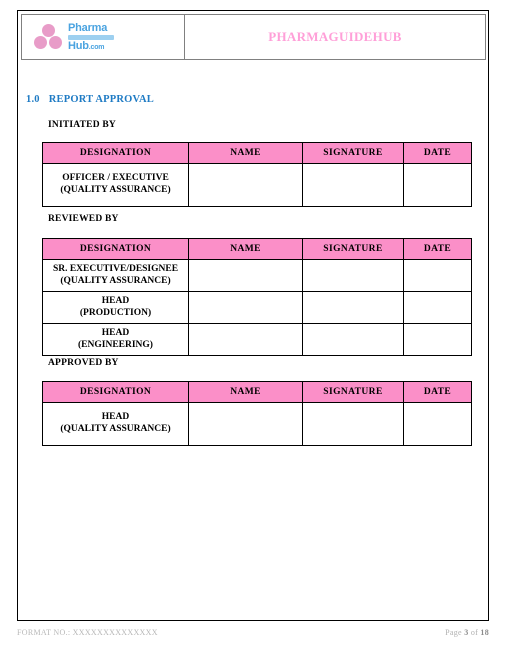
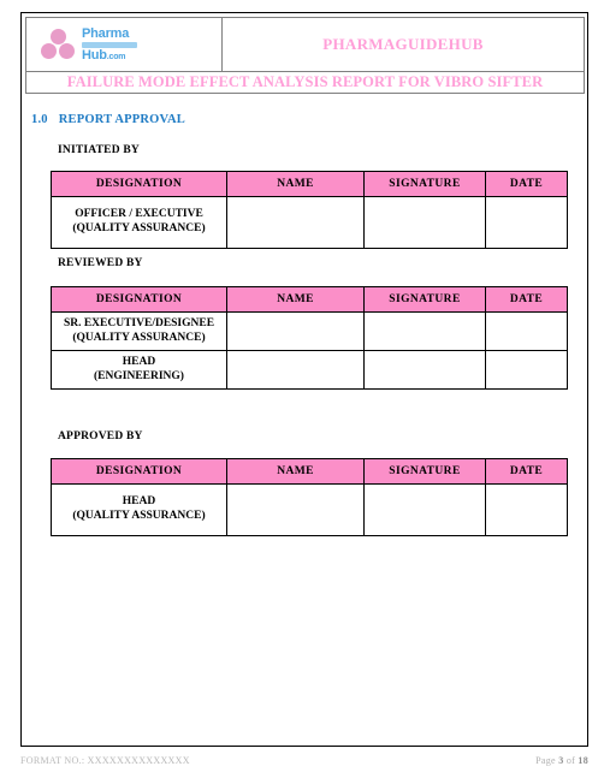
  Pharma Hub	PHARMAGUIDEHUB
+ FAILURE MODE EFFECT ANALYSIS REPORT FOR VIBRO SIFTER
  1.0 REPORT APPROVAL
  INITIATED BY
  DESIGNATION	NAME	SIGNATURE	DATE
  OFFICER / EXECUTIVE (QUALITY ASSURANCE)
  REVIEWED BY
  DESIGNATION	NAME	SIGNATURE	DATE
  SR. EXECUTIVE/DESIGNEE (QUALITY ASSURANCE)
- HEAD (PRODUCTION)
  HEAD (ENGINEERING)
  APPROVED BY
  DESIGNATION	NAME	SIGNATURE	DATE
  HEAD (QUALITY ASSURANCE)
  FORMAT NO.: XXXXXXXXXXXXXX
  Page 3 of 18
